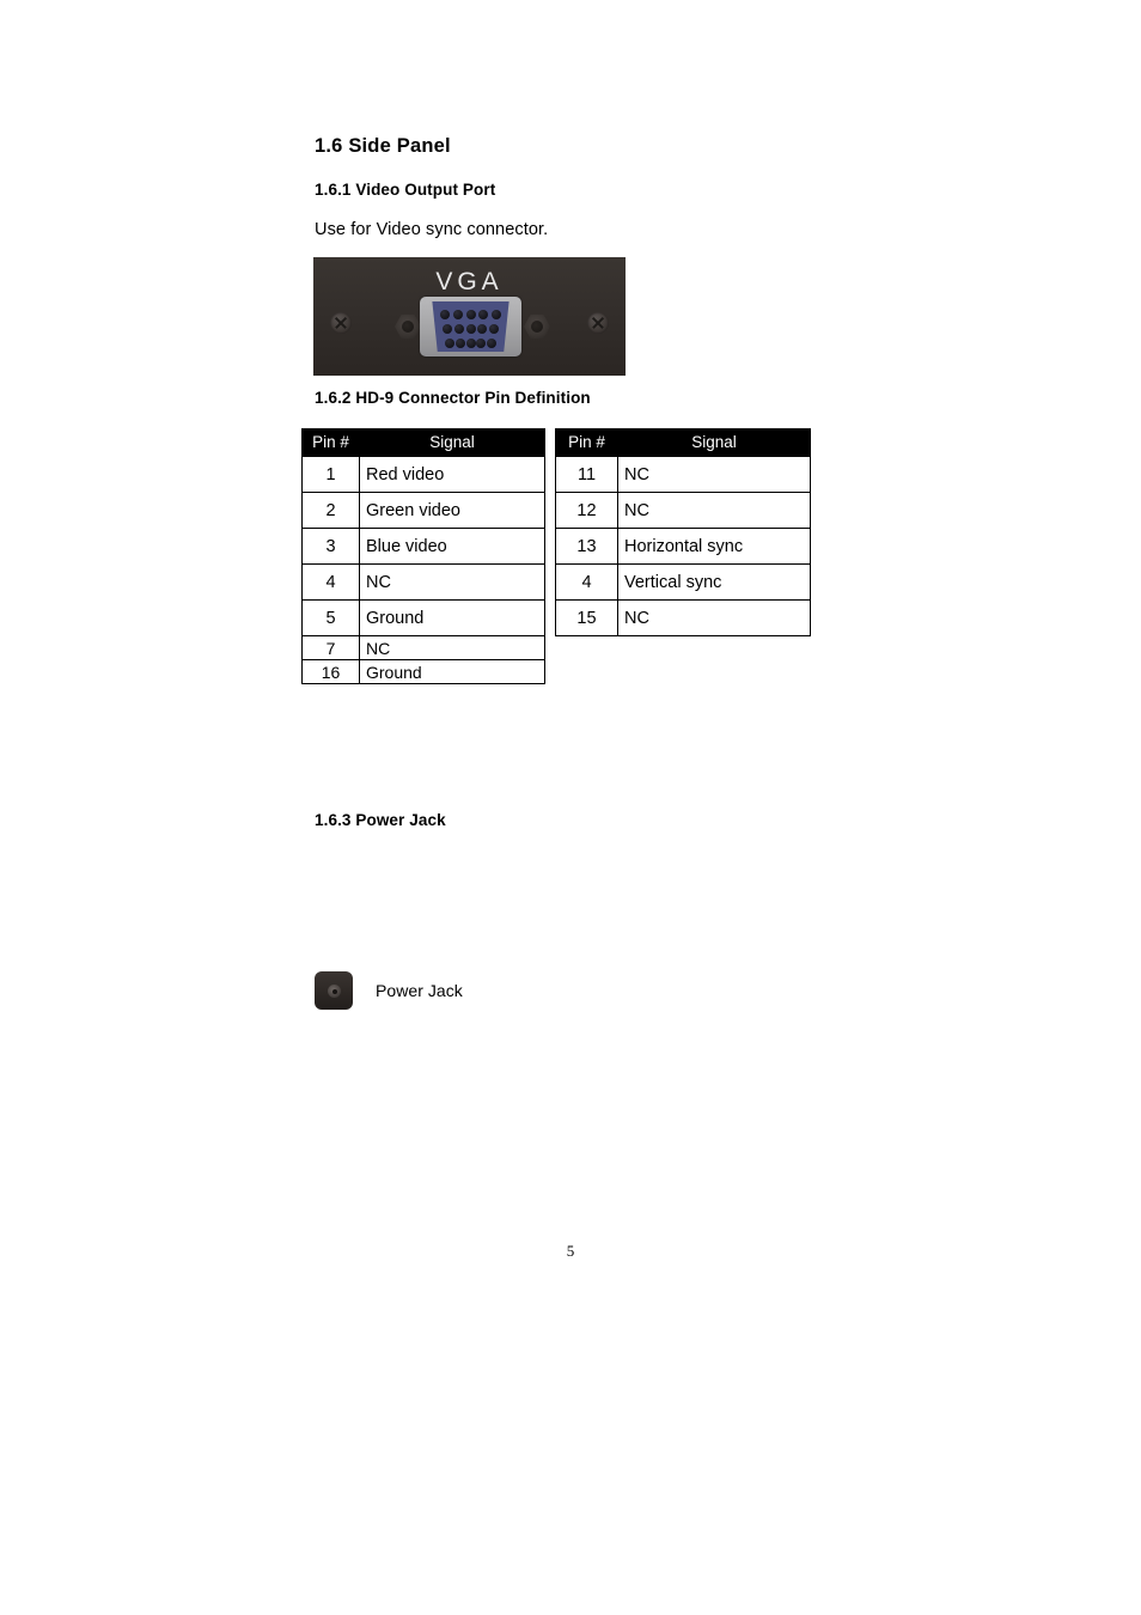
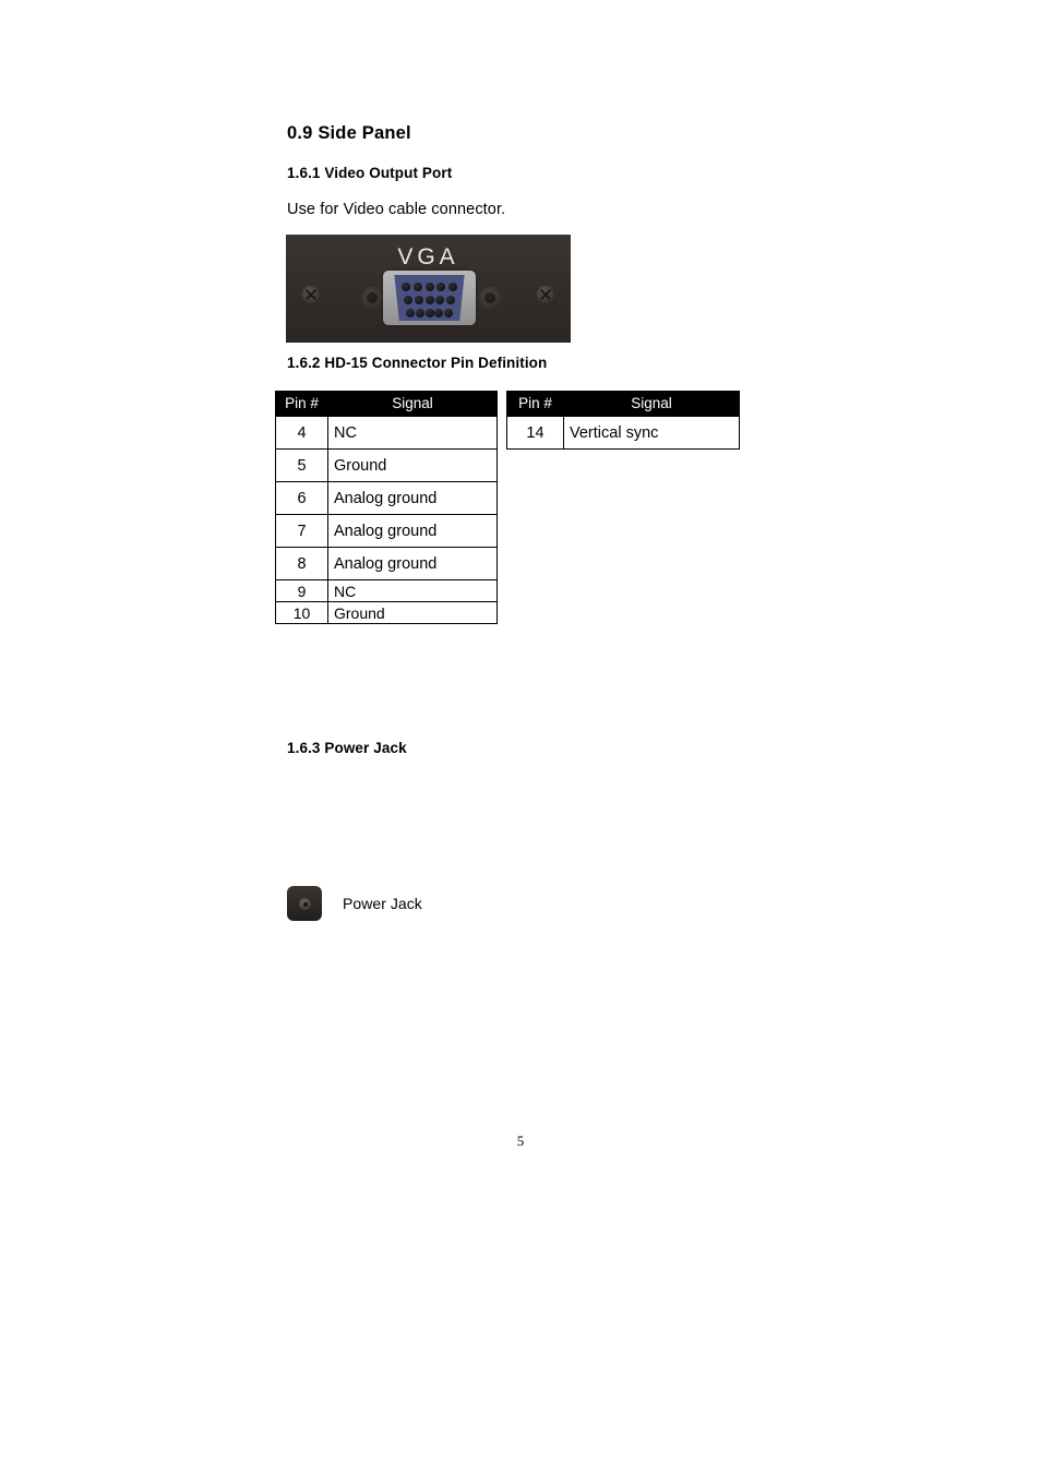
- 1.6 Side Panel
+ 0.9 Side Panel
  1.6.1 Video Output Port
- Use for Video sync connector.
+ Use for Video cable connector.
  VGA
- 1.6.2 HD-9 Connector Pin Definition
+ 1.6.2 HD-15 Connector Pin Definition
  Pin #	Signal
- 1	Red video
- 2	Green video
- 3	Blue video
  4	NC
  5	Ground
+ 6	Analog ground
+ 7	Analog ground
+ 8	Analog ground
- 7	NC
+ 9	NC
- 16	Ground
+ 10	Ground
  Pin #	Signal
- 11	NC
- 12	NC
- 13	Horizontal sync
- 4	Vertical sync
+ 14	Vertical sync
- 15	NC
  1.6.3 Power Jack
  Power Jack
  5
